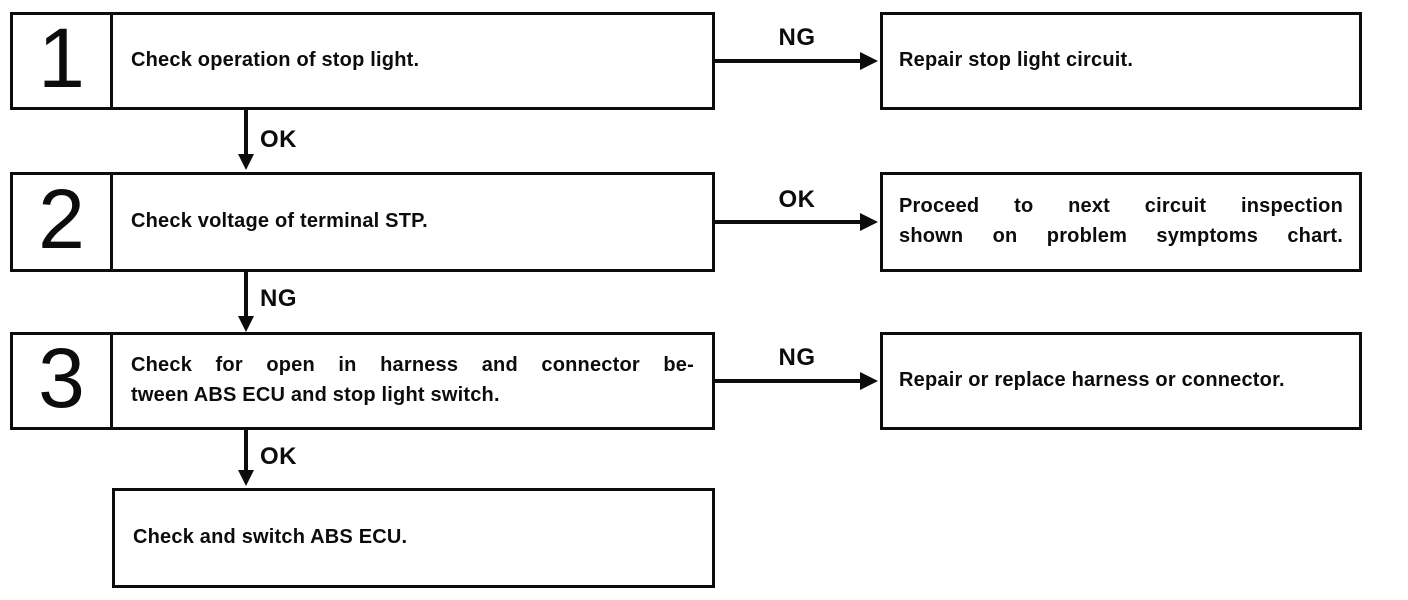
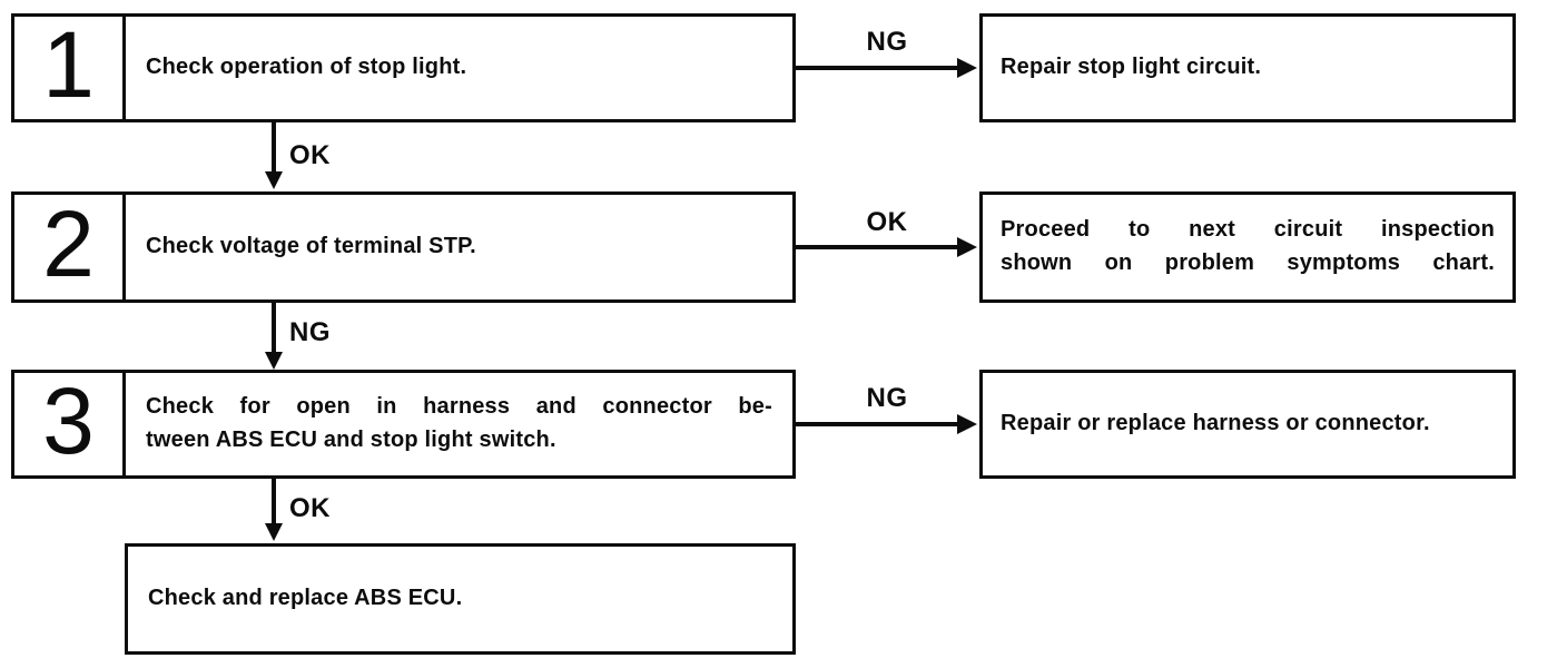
  1
  Check operation of stop light.
  NG
  Repair stop light circuit.
  OK
  2
  Check voltage of terminal STP.
  OK
  Proceed to next circuit inspection
  shown on problem symptoms chart.
  NG
  3
  Check for open in harness and connector be-
  tween ABS ECU and stop light switch.
  NG
  Repair or replace harness or connector.
  OK
- Check and switch ABS ECU.
+ Check and replace ABS ECU.
